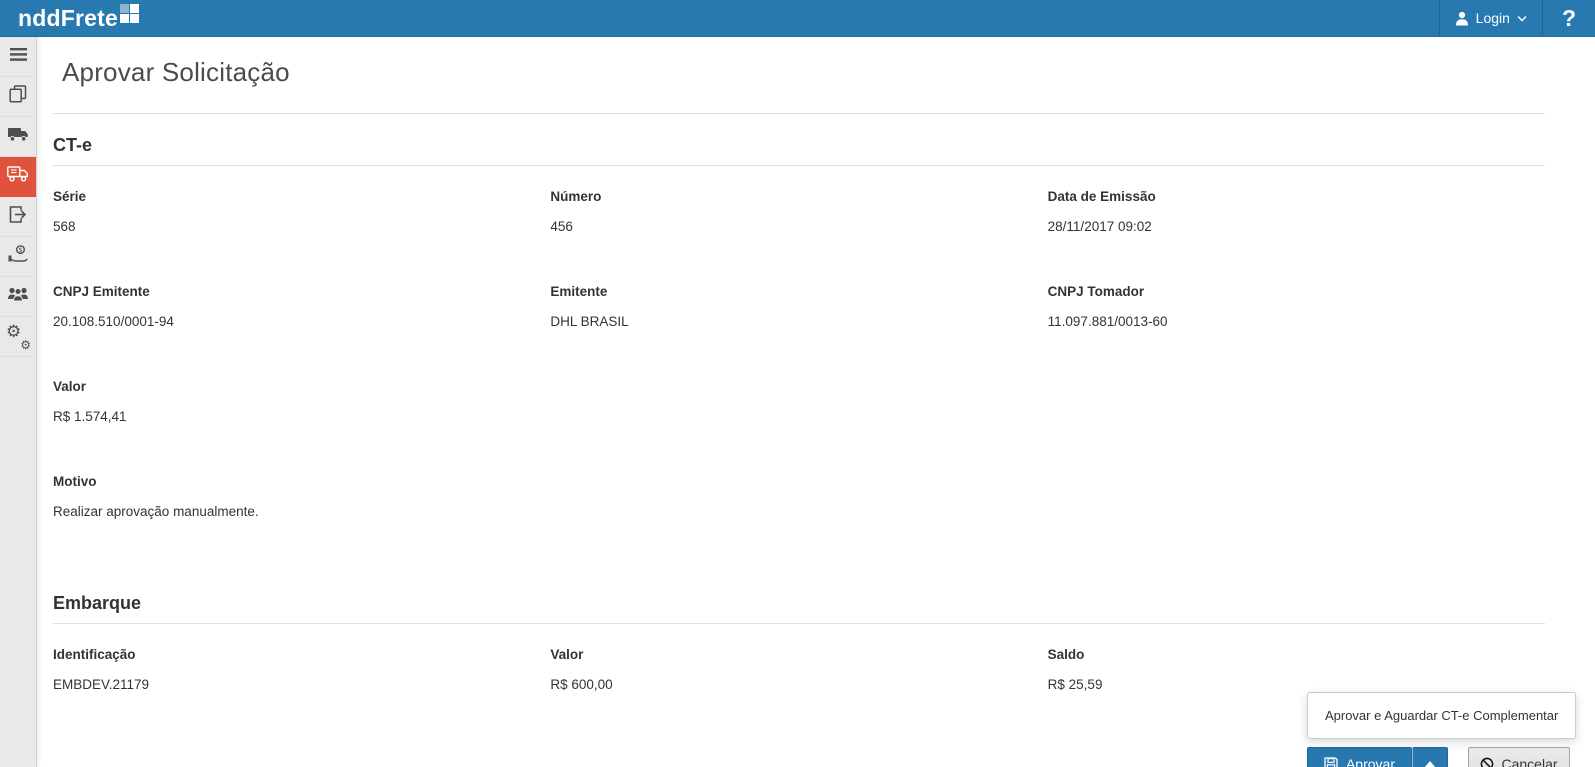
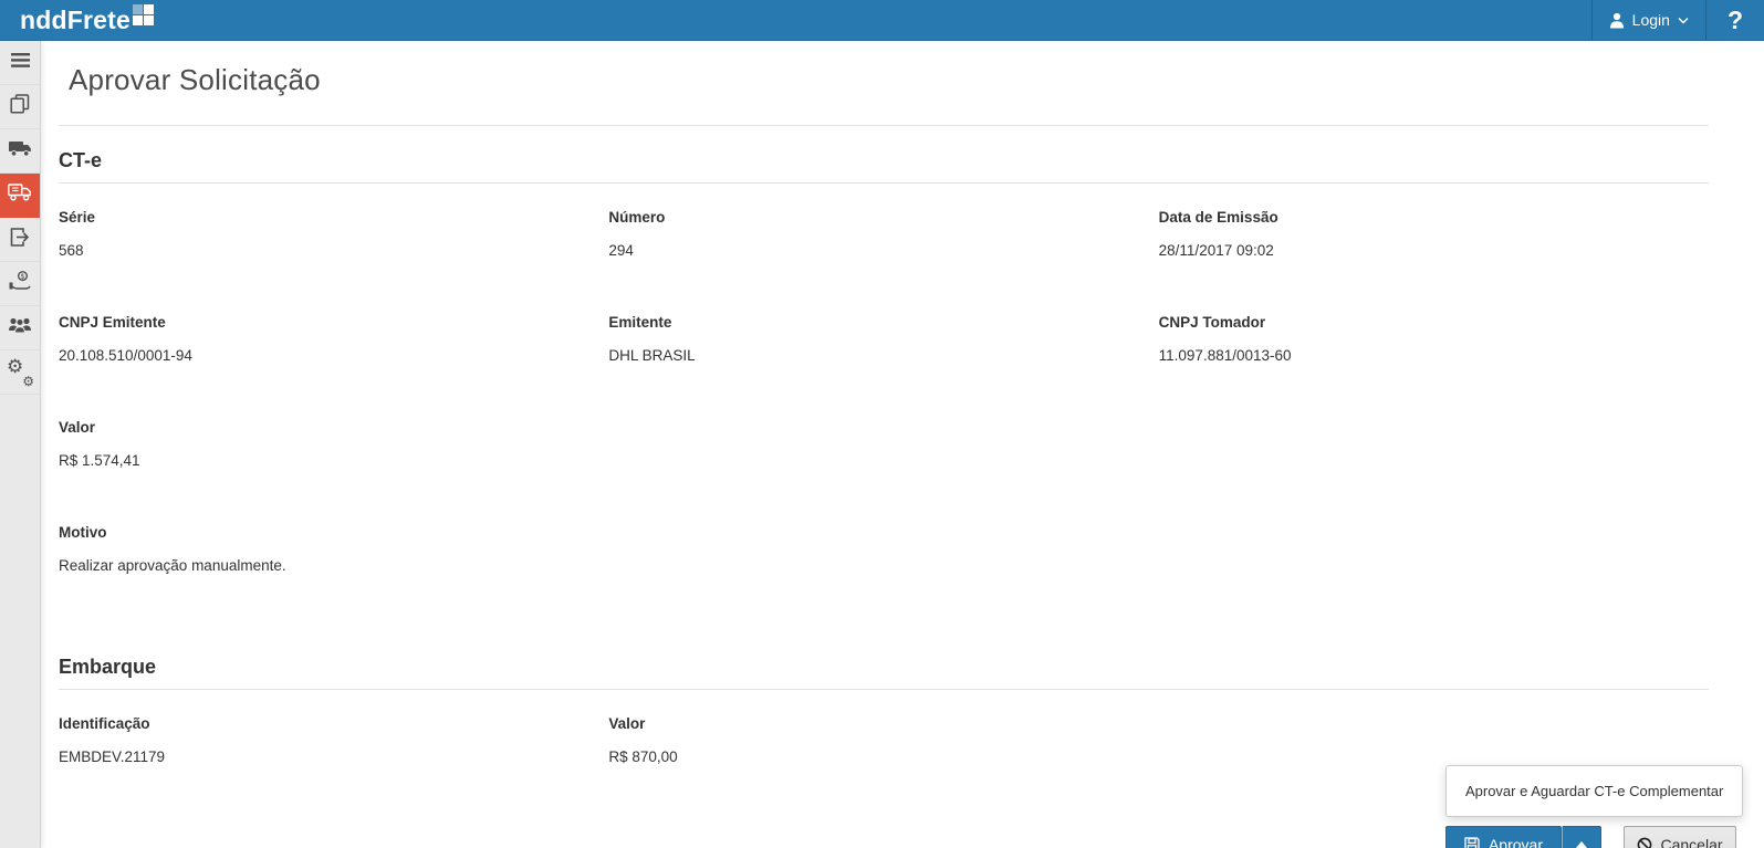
  nddFrete
  Login
  ?
  $
  ⚙
  ⚙
  Aprovar Solicitação
  CT-e
  Série
  568
  Número
- 456
+ 294
  Data de Emissão
  28/11/2017 09:02
  CNPJ Emitente
  20.108.510/0001-94
  Emitente
  DHL BRASIL
  CNPJ Tomador
  11.097.881/0013-60
  Valor
  R$ 1.574,41
  Motivo
  Realizar aprovação manualmente.
  Embarque
  Identificação
  EMBDEV.21179
  Valor
- R$ 600,00
+ R$ 870,00
- Saldo
- R$ 25,59
  Aprovar e Aguardar CT-e Complementar
  Aprovar
  Cancelar
